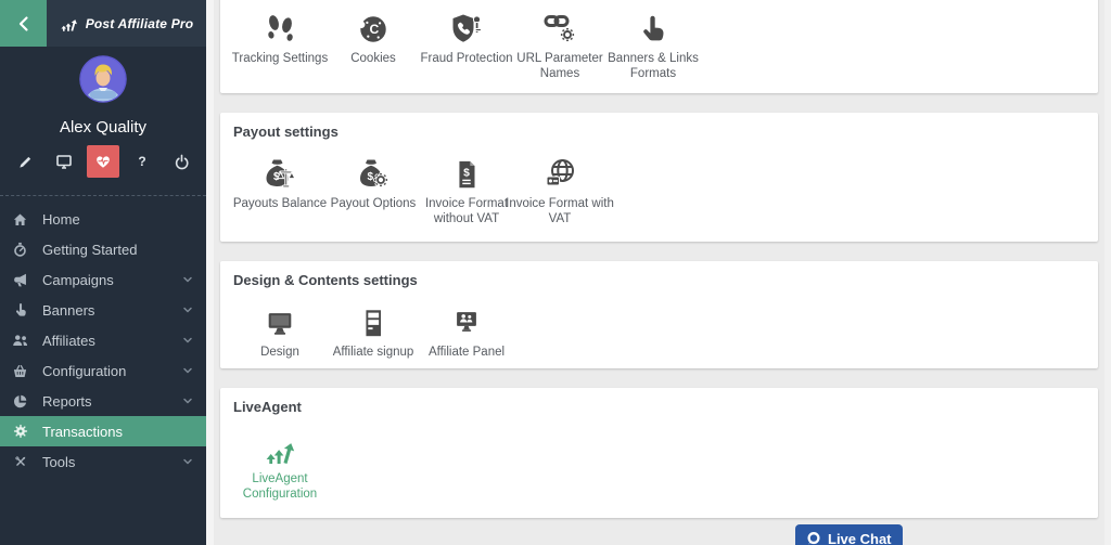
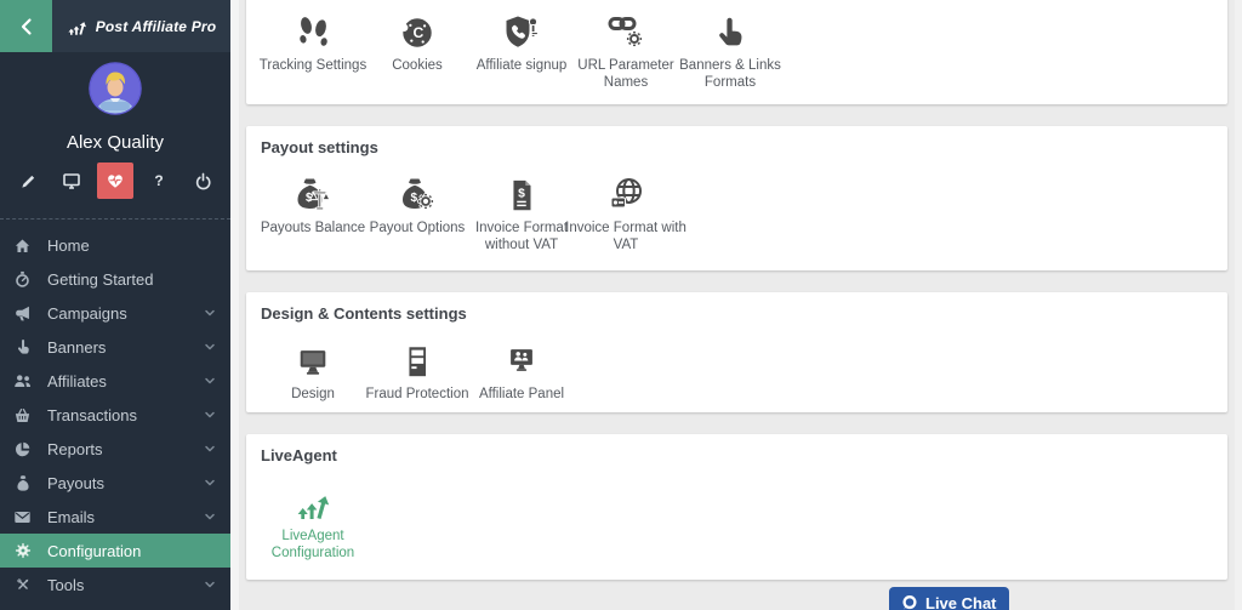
  Post Affiliate Pro
  Alex Quality
  ?
  Home
  Getting Started
  Campaigns
  Banners
  Affiliates
- Configuration
+ Transactions
  Reports
+ Payouts
+ Emails
- Transactions
+ Configuration
  Tools
  Tracking Settings
  C
  Cookies
- Fraud Protection
+ Affiliate signup
  URL Parameter Names
  Banners & Links Formats
  Payout settings
  $
  Payouts Balance
  $
  Payout Options
  $
  Invoice Format without VAT
  Invoice Format with VAT
  Design & Contents settings
  Design
- Affiliate signup
+ Fraud Protection
  Affiliate Panel
  LiveAgent
  LiveAgent Configuration
  Live Chat
